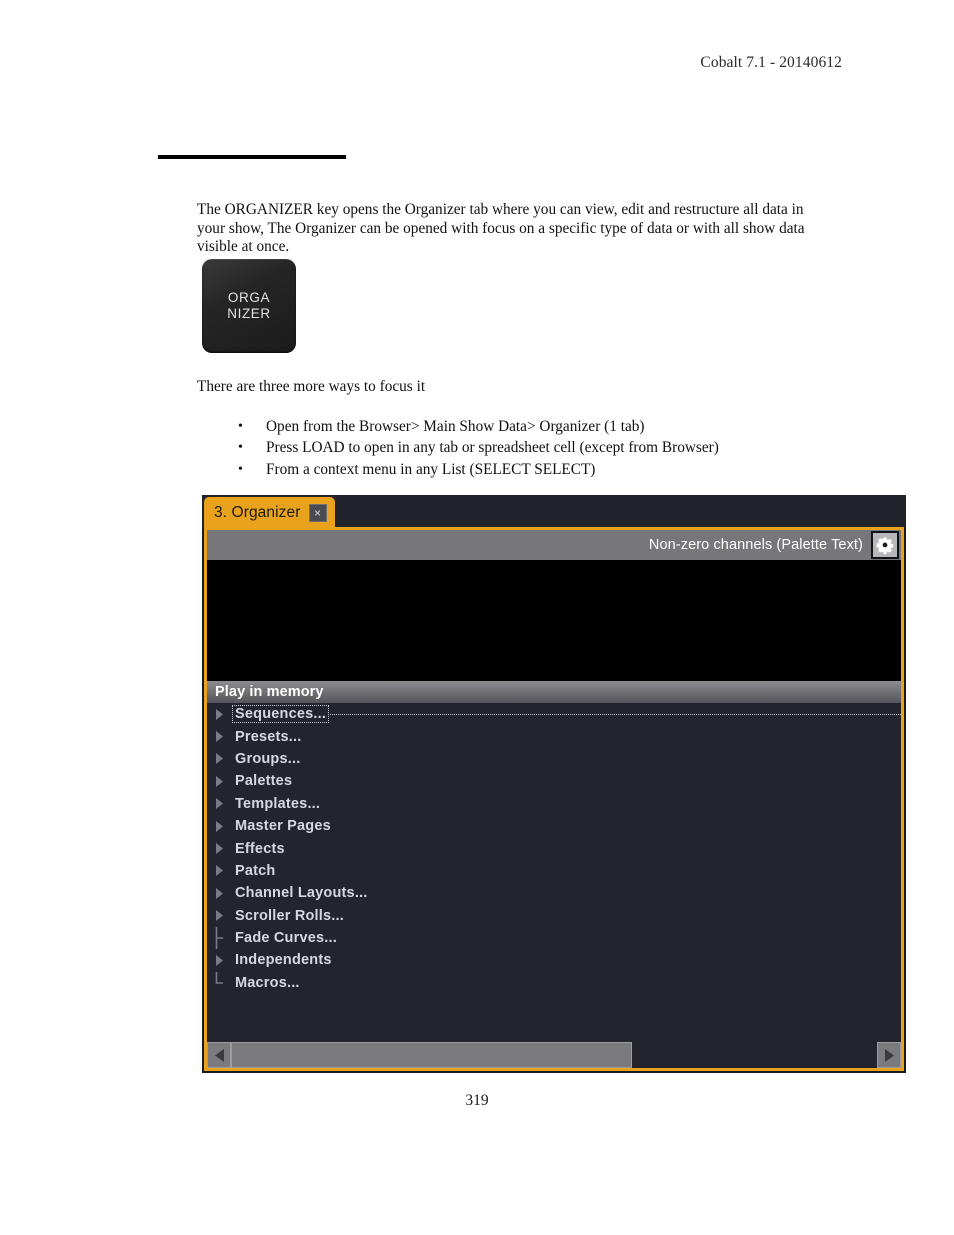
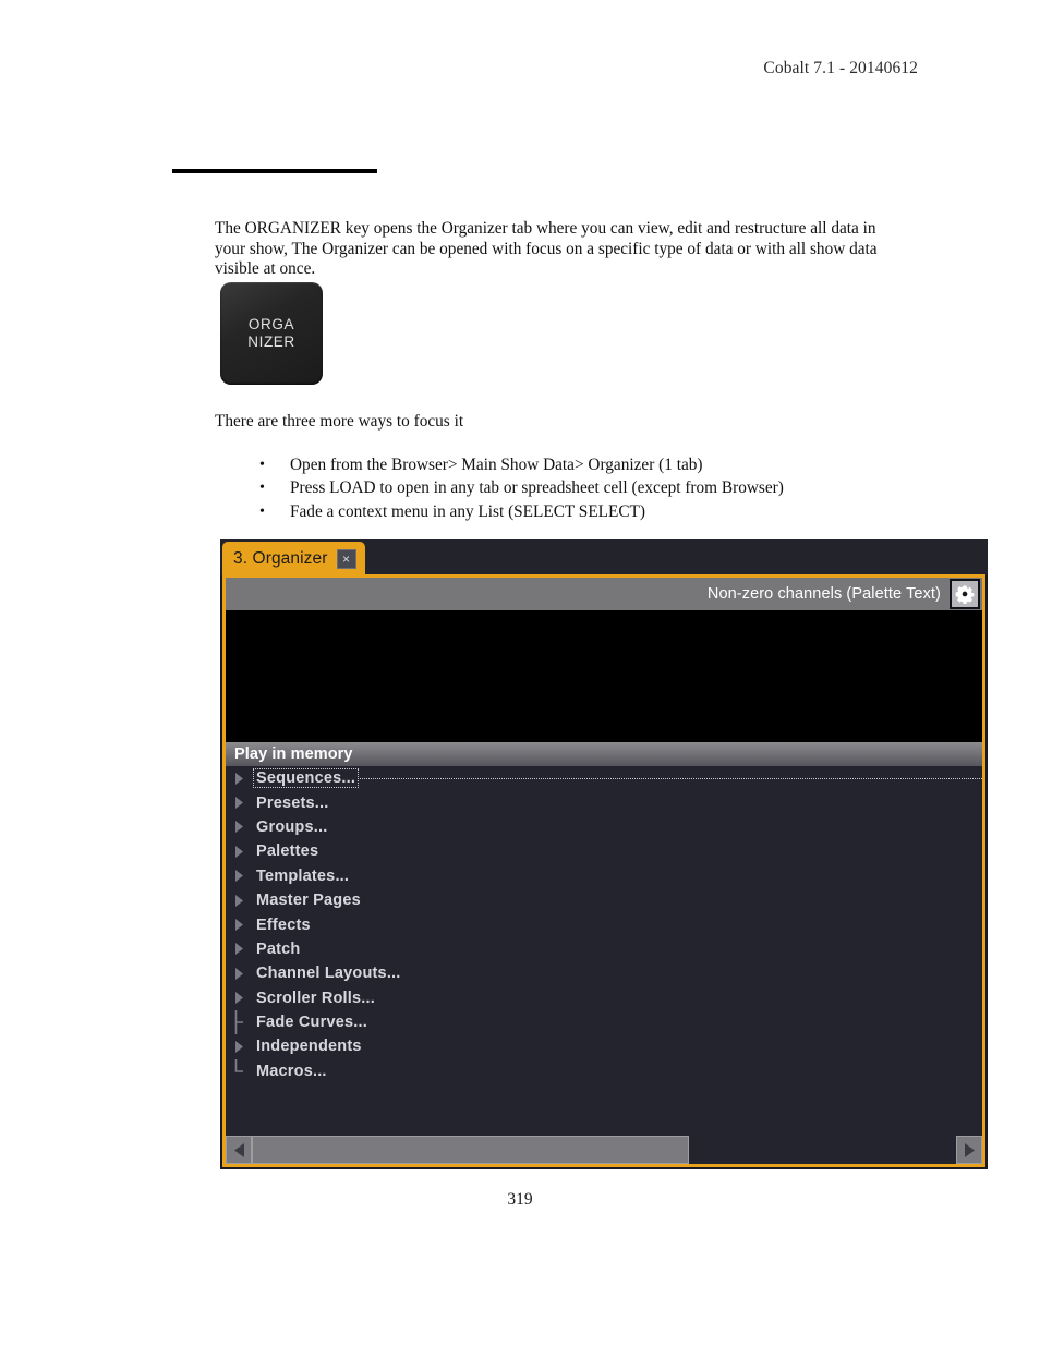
  Cobalt 7.1 - 20140612
  The ORGANIZER key opens the Organizer tab where you can view, edit and restructure all data in your show, The Organizer can be opened with focus on a specific type of data or with all show data visible at once.
  ORGA
  NIZER
  There are three more ways to focus it
  •
  Open from the Browser> Main Show Data> Organizer (1 tab)
  •
  Press LOAD to open in any tab or spreadsheet cell (except from Browser)
  •
- From a context menu in any List (SELECT SELECT)
+ Fade a context menu in any List (SELECT SELECT)
  3. Organizer
  ×
  Non-zero channels (Palette Text)
  Play in memory
  Sequences...
  Presets...
  Groups...
  Palettes
  Templates...
  Master Pages
  Effects
  Patch
  Channel Layouts...
  Scroller Rolls...
  Fade Curves...
  Independents
  Macros...
  319
